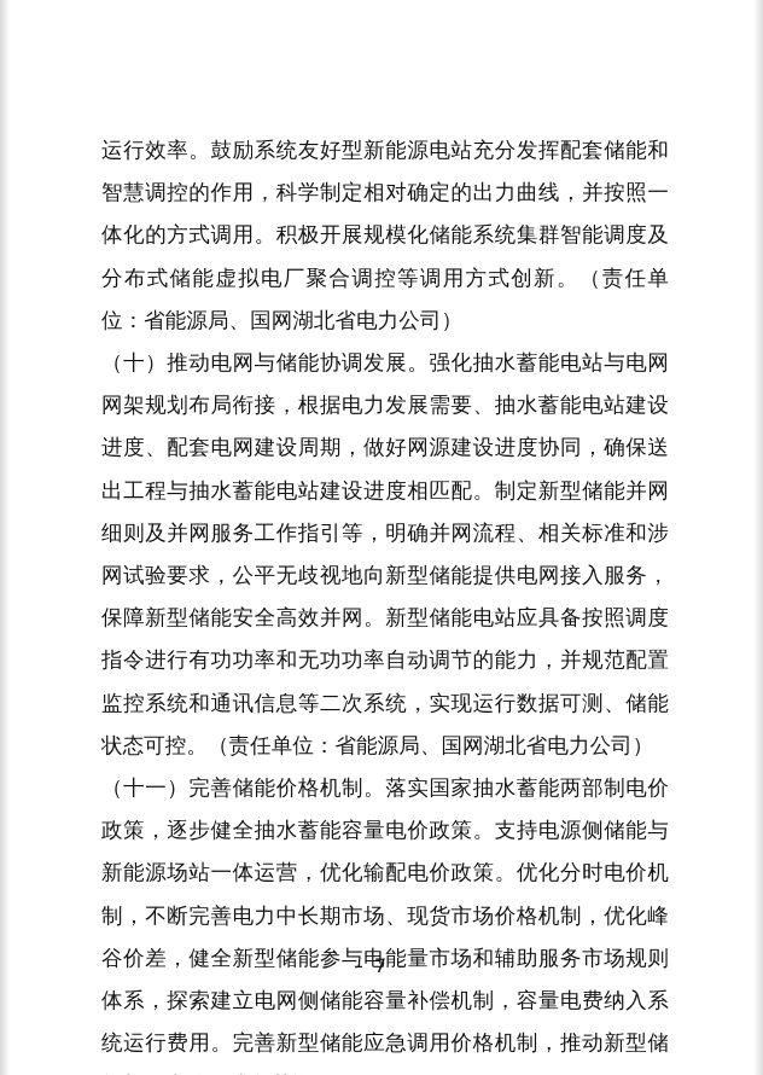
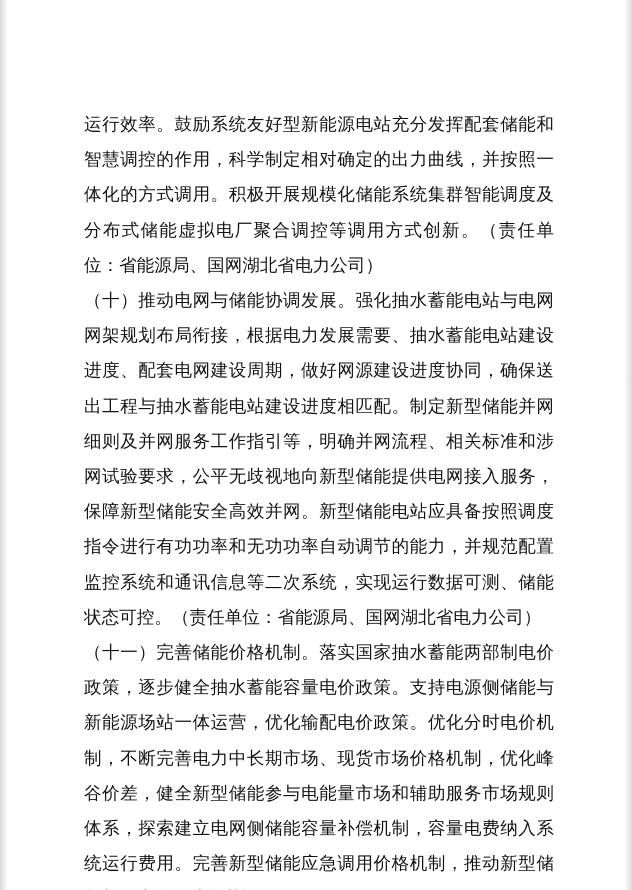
  运行效率。鼓励系统友好型新能源电站充分发挥配套储能和智慧调控的作用，科学制定相对确定的出力曲线，并按照一体化的方式调用。积极开展规模化储能系统集群智能调度及分布式储能虚拟电厂聚合调控等调用方式创新。（责任单位：省能源局、国网湖北省电力公司）
  （十）推动电网与储能协调发展。强化抽水蓄能电站与电网网架规划布局衔接，根据电力发展需要、抽水蓄能电站建设进度、配套电网建设周期，做好网源建设进度协同，确保送出工程与抽水蓄能电站建设进度相匹配。制定新型储能并网细则及并网服务工作指引等，明确并网流程、相关标准和涉网试验要求，公平无歧视地向新型储能提供电网接入服务，保障新型储能安全高效并网。新型储能电站应具备按照调度指令进行有功功率和无功功率自动调节的能力，并规范配置监控系统和通讯信息等二次系统，实现运行数据可测、储能状态可控。（责任单位：省能源局、国网湖北省电力公司）
  （十一）完善储能价格机制。落实国家抽水蓄能两部制电价政策，逐步健全抽水蓄能容量电价政策。支持电源侧储能与新能源场站一体运营，优化输配电价政策。优化分时电价机制，不断完善电力中长期市场、现货市场价格机制，优化峰谷价差，健全新型储能参与电能量市场和辅助服务市场规则体系，探索建立电网侧储能容量补偿机制，容量电费纳入系统运行费用。完善新型储能应急调用价格机制，推动新型储
- - 7 -
